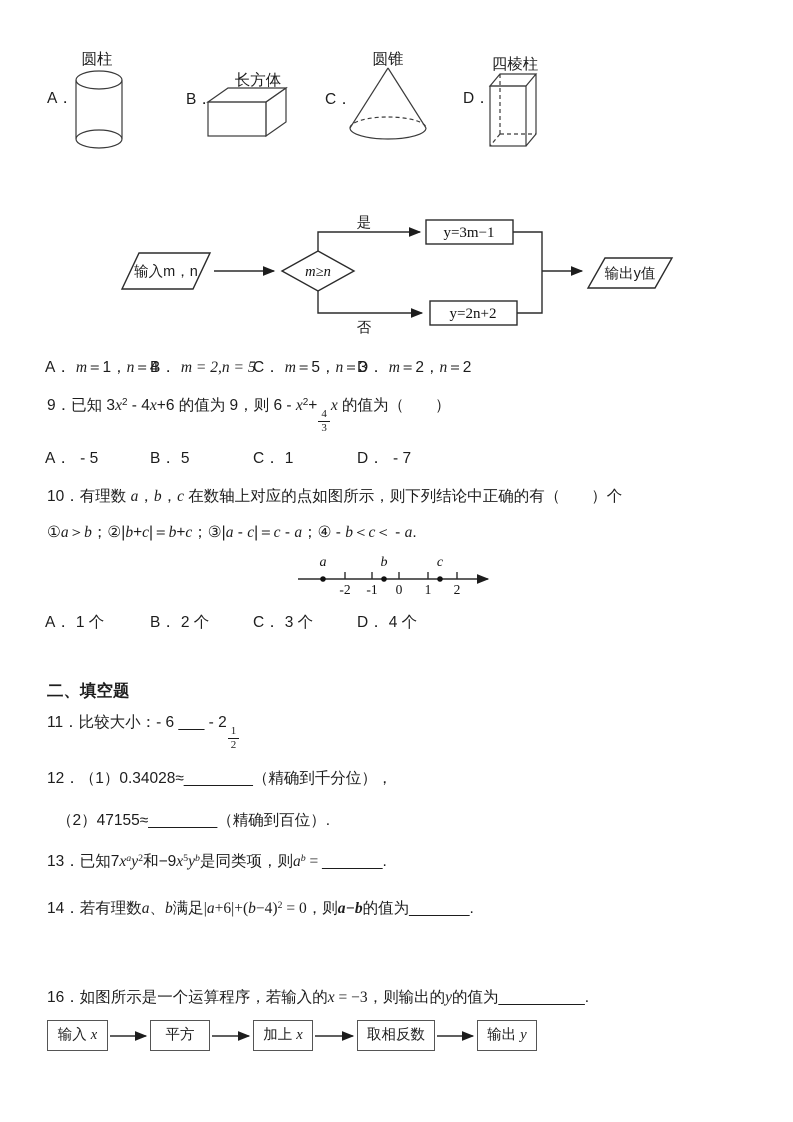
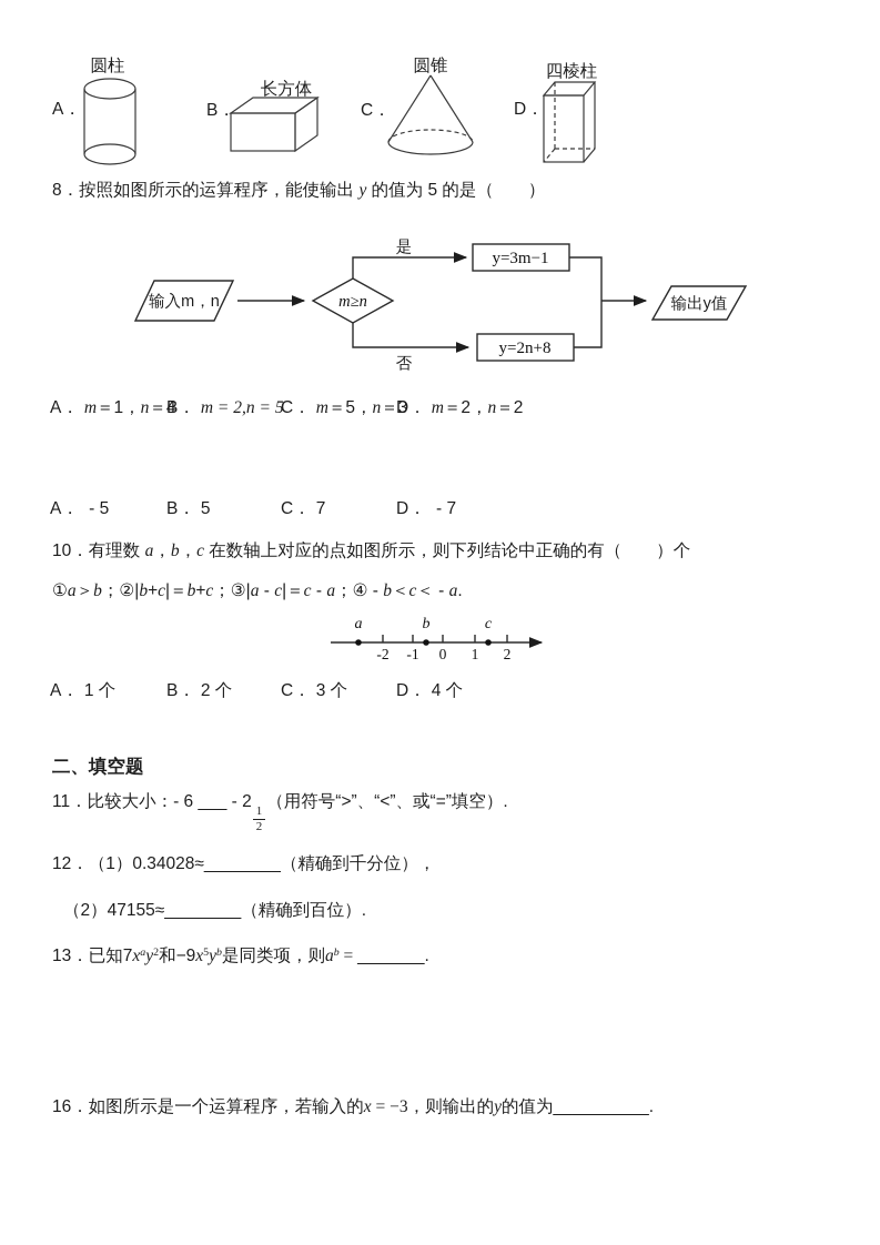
  A．
  圆柱
  B．
  长方体
  C．
  圆锥
  D．
  四棱柱
+ 8．按照如图所示的运算程序，能使输出 y 的值为 5 的是（ ）
  输入m，n
  m≥n
  是
  否
  y=3m−1
- y=2n+2
+ y=2n+8
  输出y值
  A． m＝1，n＝4
  B． m = 2,n = 5
  C． m＝5，n＝3
  D． m＝2，n＝2
- 9．已知 3x2 - 4x+6 的值为 9，则 6 - x2+
- 4
- 3
- x 的值为（ ）
  A． - 5
  B． 5
- C． 1
+ C． 7
  D． - 7
  10．有理数 a，b，c 在数轴上对应的点如图所示，则下列结论中正确的有（ ）个
  ①a＞b；②|b+c|＝b+c；③|a - c|＝c - a；④ - b＜c＜ - a.
  -2
  -1
  0
  1
  2
  a
  b
  c
  A． 1 个
  B． 2 个
  C． 3 个
  D． 4 个
  二、填空题
  11．比较大小：- 6 ___ - 2
  1
  2
+ （用符号“>”、“<”、或“=”填空）.
  12．（1）0.34028≈________（精确到千分位），
  （2）47155≈________（精确到百位）.
  13．已知7xay2和−9x5yb是同类项，则ab = _______.
- 14．若有理数a、b满足|a+6|+(b−4)2 = 0，则a−b的值为_______.
  16．如图所示是一个运算程序，若输入的x = −3，则输出的y的值为__________.
- 输入 x
- 平方
- 加上 x
- 取相反数
- 输出 y
